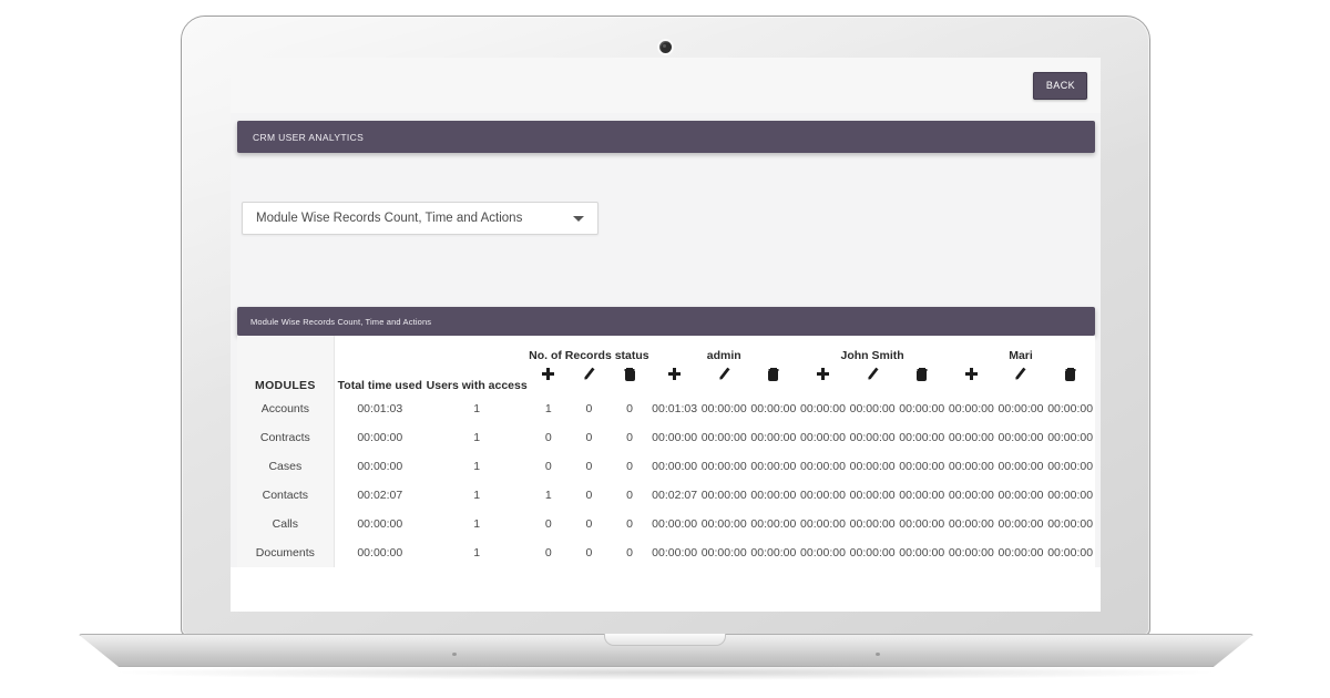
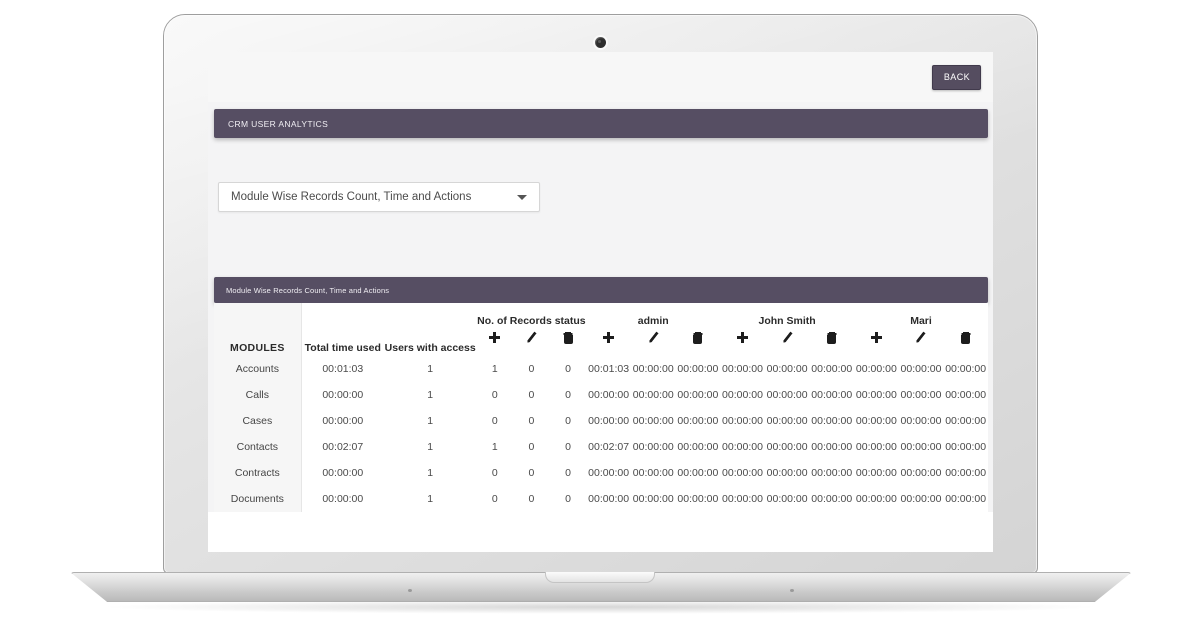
  BACK
  CRM USER ANALYTICS
  Module Wise Records Count, Time and Actions
  Module Wise Records Count, Time and Actions
  MODULES	Total time used	Users with access	No. of Records status	admin	John Smith	Mari
  Accounts	00:01:03	1	1	0	0	00:01:03	00:00:00	00:00:00	00:00:00	00:00:00	00:00:00	00:00:00	00:00:00	00:00:00
- Contracts	00:00:00	1	0	0	0	00:00:00	00:00:00	00:00:00	00:00:00	00:00:00	00:00:00	00:00:00	00:00:00	00:00:00
+ Calls	00:00:00	1	0	0	0	00:00:00	00:00:00	00:00:00	00:00:00	00:00:00	00:00:00	00:00:00	00:00:00	00:00:00
  Cases	00:00:00	1	0	0	0	00:00:00	00:00:00	00:00:00	00:00:00	00:00:00	00:00:00	00:00:00	00:00:00	00:00:00
  Contacts	00:02:07	1	1	0	0	00:02:07	00:00:00	00:00:00	00:00:00	00:00:00	00:00:00	00:00:00	00:00:00	00:00:00
- Calls	00:00:00	1	0	0	0	00:00:00	00:00:00	00:00:00	00:00:00	00:00:00	00:00:00	00:00:00	00:00:00	00:00:00
+ Contracts	00:00:00	1	0	0	0	00:00:00	00:00:00	00:00:00	00:00:00	00:00:00	00:00:00	00:00:00	00:00:00	00:00:00
  Documents	00:00:00	1	0	0	0	00:00:00	00:00:00	00:00:00	00:00:00	00:00:00	00:00:00	00:00:00	00:00:00	00:00:00
